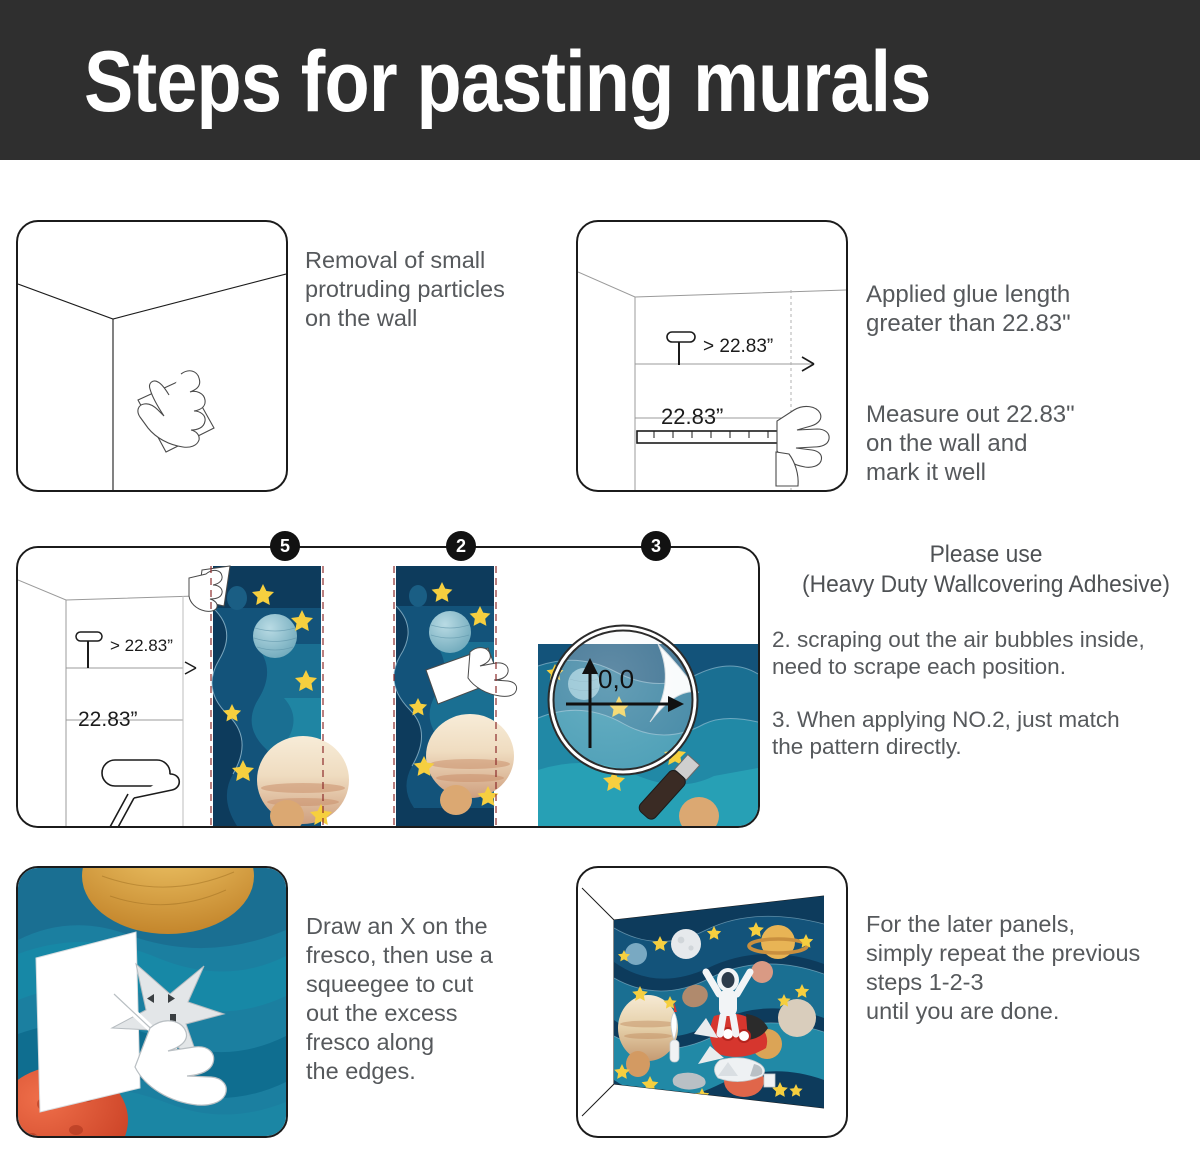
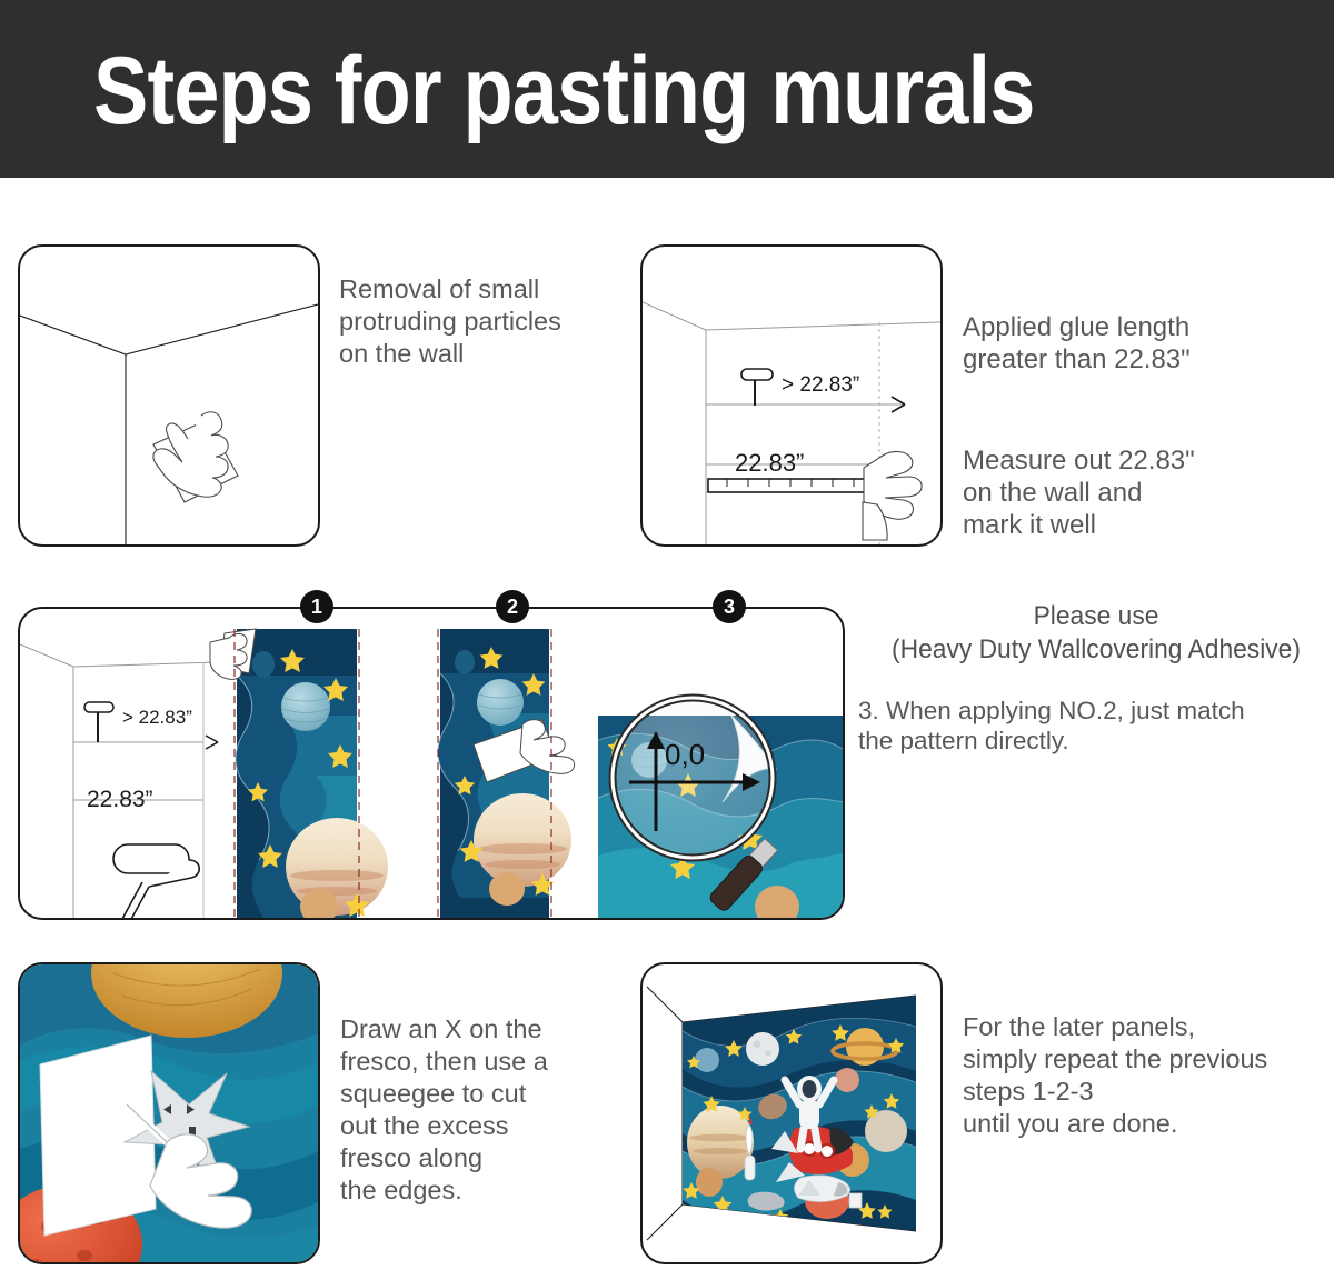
  Steps for pasting murals
  Removal of small
  protruding particles
  on the wall
  > 22.83”
  22.83”
  Applied glue length
  greater than 22.83"
  Measure out 22.83"
  on the wall and
  mark it well
  > 22.83”
  22.83”
  0,0
- 5
+ 1
  2
  3
  Please use
  (Heavy Duty Wallcovering Adhesive)
- 2. scraping out the air bubbles inside,
- need to scrape each position.
  3. When applying NO.2, just match
  the pattern directly.
  Draw an X on the
  fresco, then use a
  squeegee to cut
  out the excess
  fresco along
  the edges.
  For the later panels,
  simply repeat the previous
  steps 1-2-3
  until you are done.
